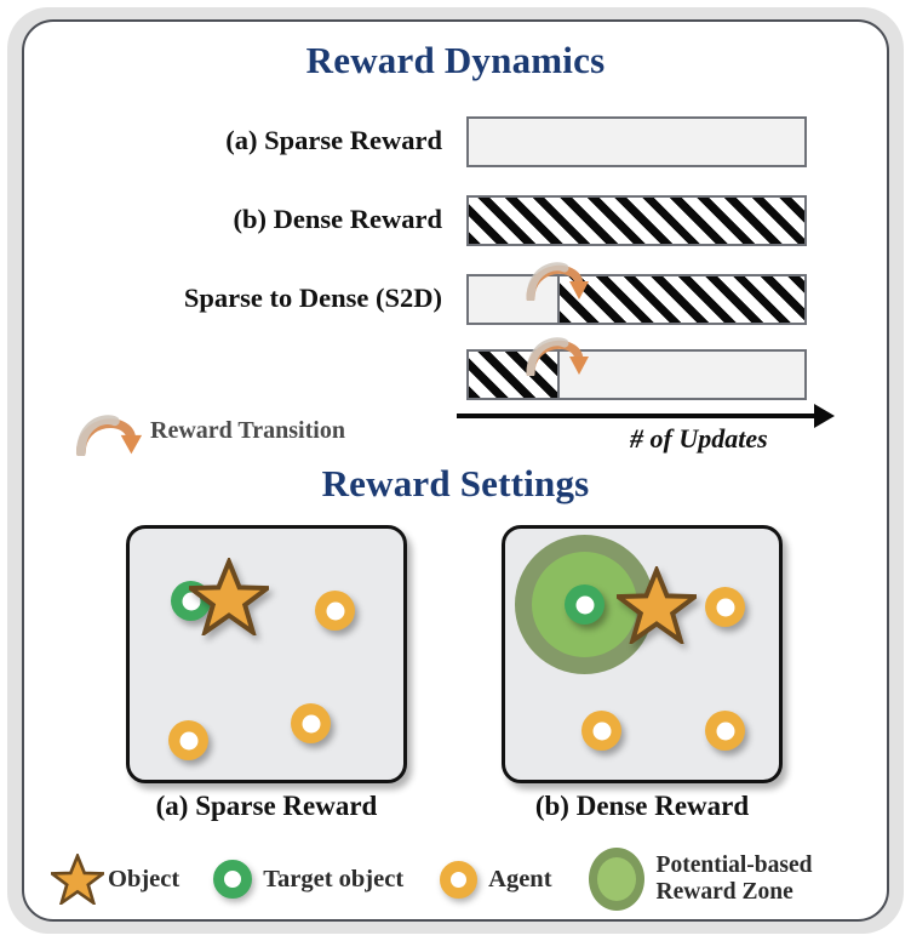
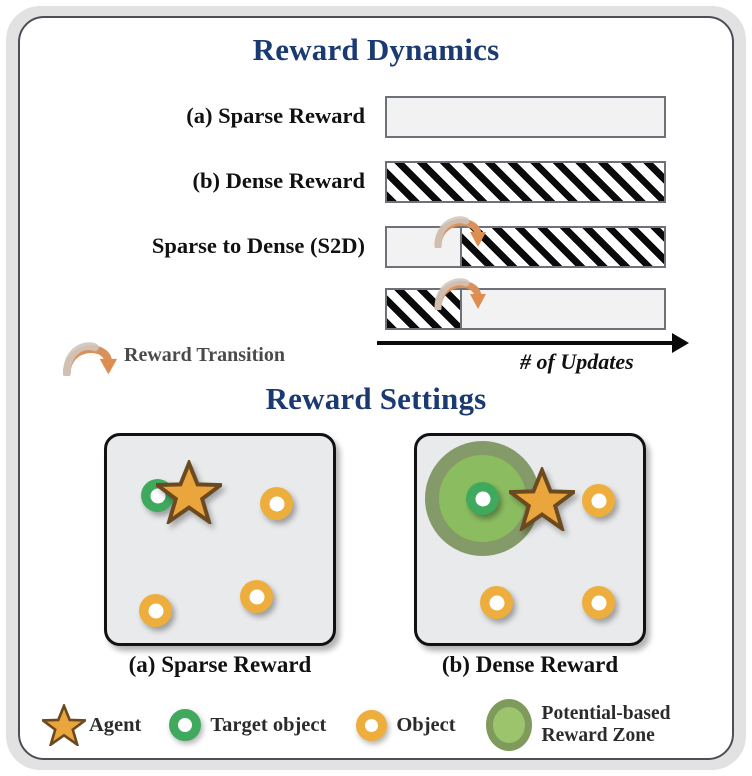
  Reward Dynamics
  (a) Sparse Reward
  (b) Dense Reward
  Sparse to Dense (S2D)
  # of Updates
  Reward Transition
  Reward Settings
  (a) Sparse Reward
  (b) Dense Reward
- Object
+ Agent
  Target object
- Agent
+ Object
  Potential-based
  Reward Zone
